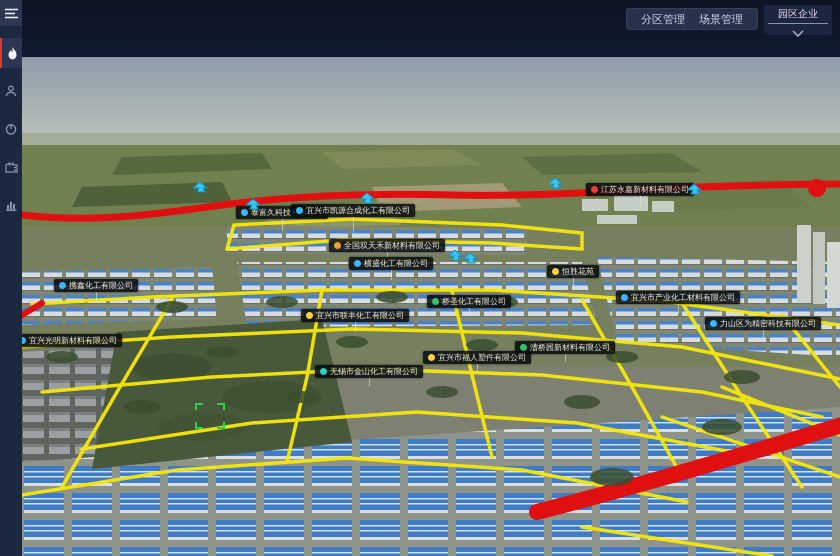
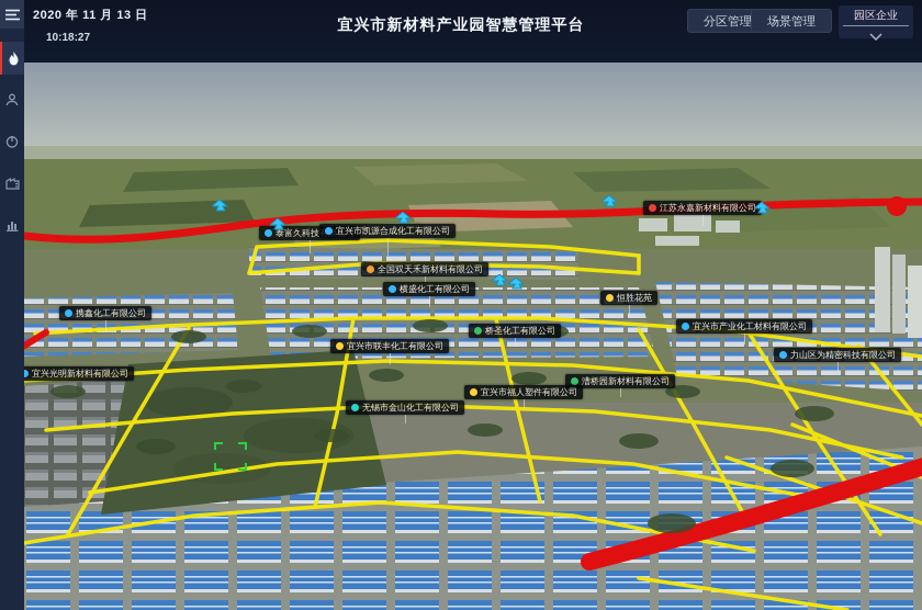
  泰富久科技有限公司
  宜兴市凯源合成化工有限公司
  全国双天禾新材料有限公司
  横盛化工有限公司
  携鑫化工有限公司
  宜兴光明新材料有限公司
  宜兴市联丰化工有限公司
  桥圣化工有限公司
  江苏永嘉新材料有限公司
  恒胜花苑
  宜兴市产业化工材料有限公司
  力山区为精密科技有限公司
  漕桥园新材料有限公司
  宜兴市福人塑件有限公司
  无锡市金山化工有限公司
+ 2020 年 11 月 13 日
+ 10:18:27
+ 宜兴市新材料产业园智慧管理平台
  分区管理
  场景管理
  园区企业
